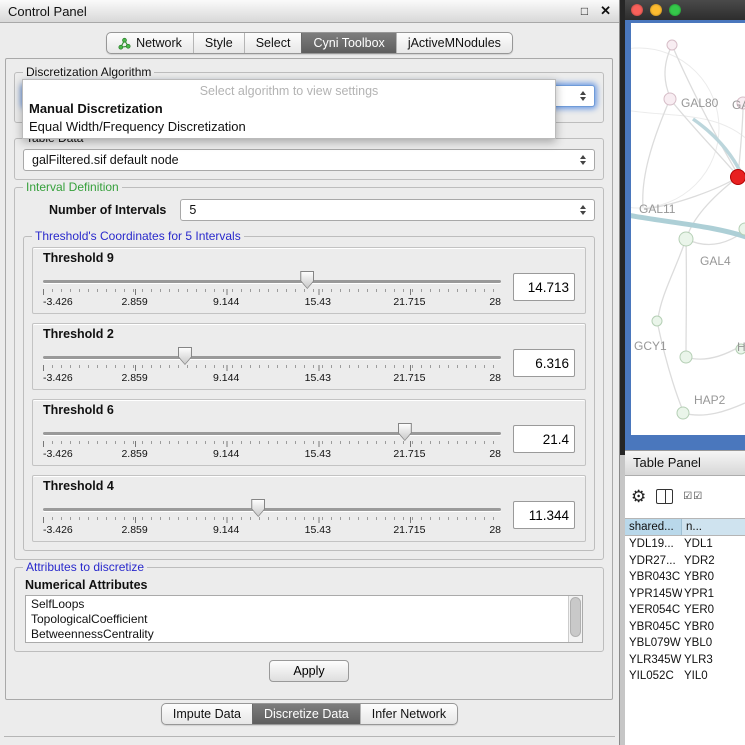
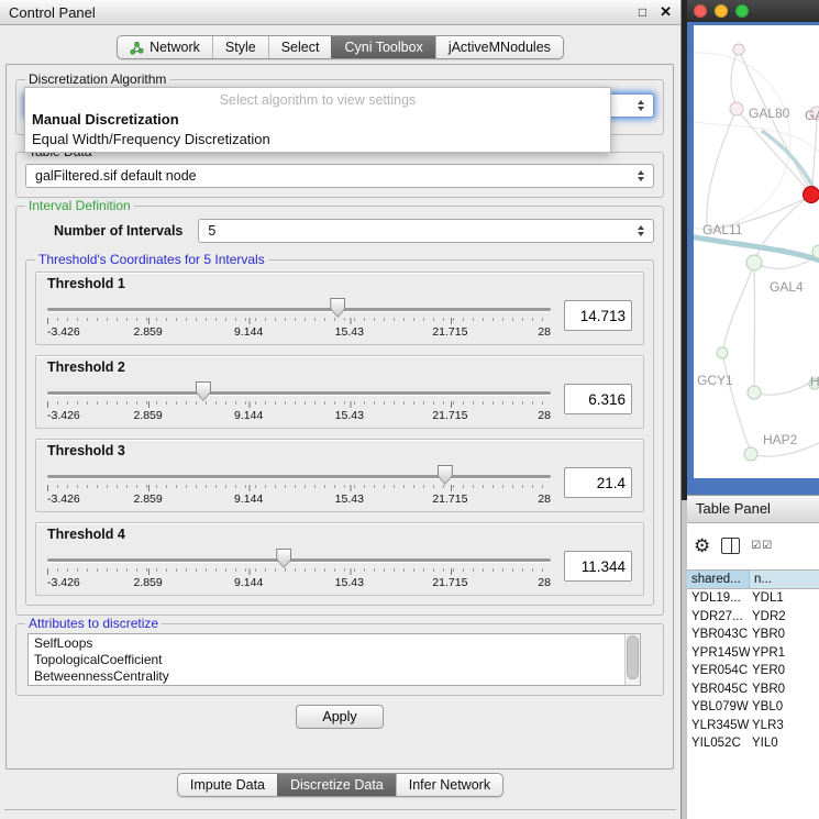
  Control Panel
  □
  ✕
  Network
  Style
  Select
  Cyni Toolbox
  jActiveMNodules
  Discretization Algorithm
  Select algorithm to view settings
  Manual Discretization
  Equal Width/Frequency Discretization
  galFiltered.sif default node
  Interval Definition
  Number of Intervals
  5
  Threshold's Coordinates for 5 Intervals
- Threshold 9
+ Threshold 1
  -3.426
  2.859
  9.144
  15.43
  21.715
  28
  14.713
  Threshold 2
  -3.426
  2.859
  9.144
  15.43
  21.715
  28
  6.316
- Threshold 6
+ Threshold 3
  -3.426
  2.859
  9.144
  15.43
  21.715
  28
  21.4
  Threshold 4
  -3.426
  2.859
  9.144
  15.43
  21.715
  28
  11.344
  Attributes to discretize
- Numerical Attributes
  SelfLoops
  TopologicalCoefficient
  BetweennessCentrality
  Apply
  Impute Data
  Discretize Data
  Infer Network
  GAL80
  GAL11
  GAL4
  GCY1
  H
  HAP2
  Table Panel
  ⚙
  ☑☑
  shared...
  n...
  YDL19...
  YDL1
  YDR27...
  YDR2
  YBR043C
  YBR0
  YPR145W
  YPR1
  YER054C
  YER0
  YBR045C
  YBR0
  YBL079W
  YBL0
  YLR345W
  YLR3
  YIL052C
  YIL0
